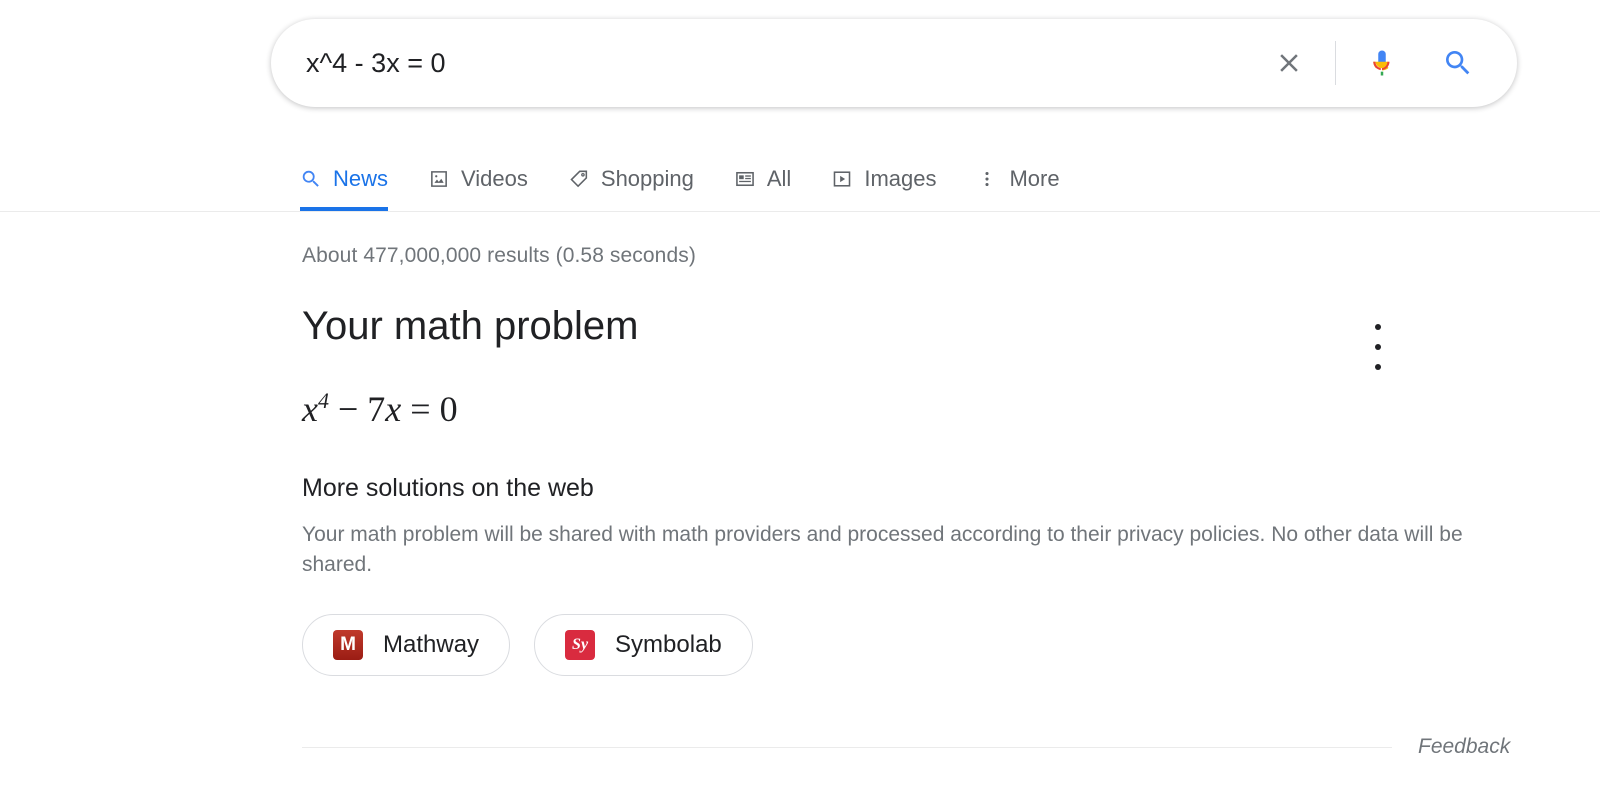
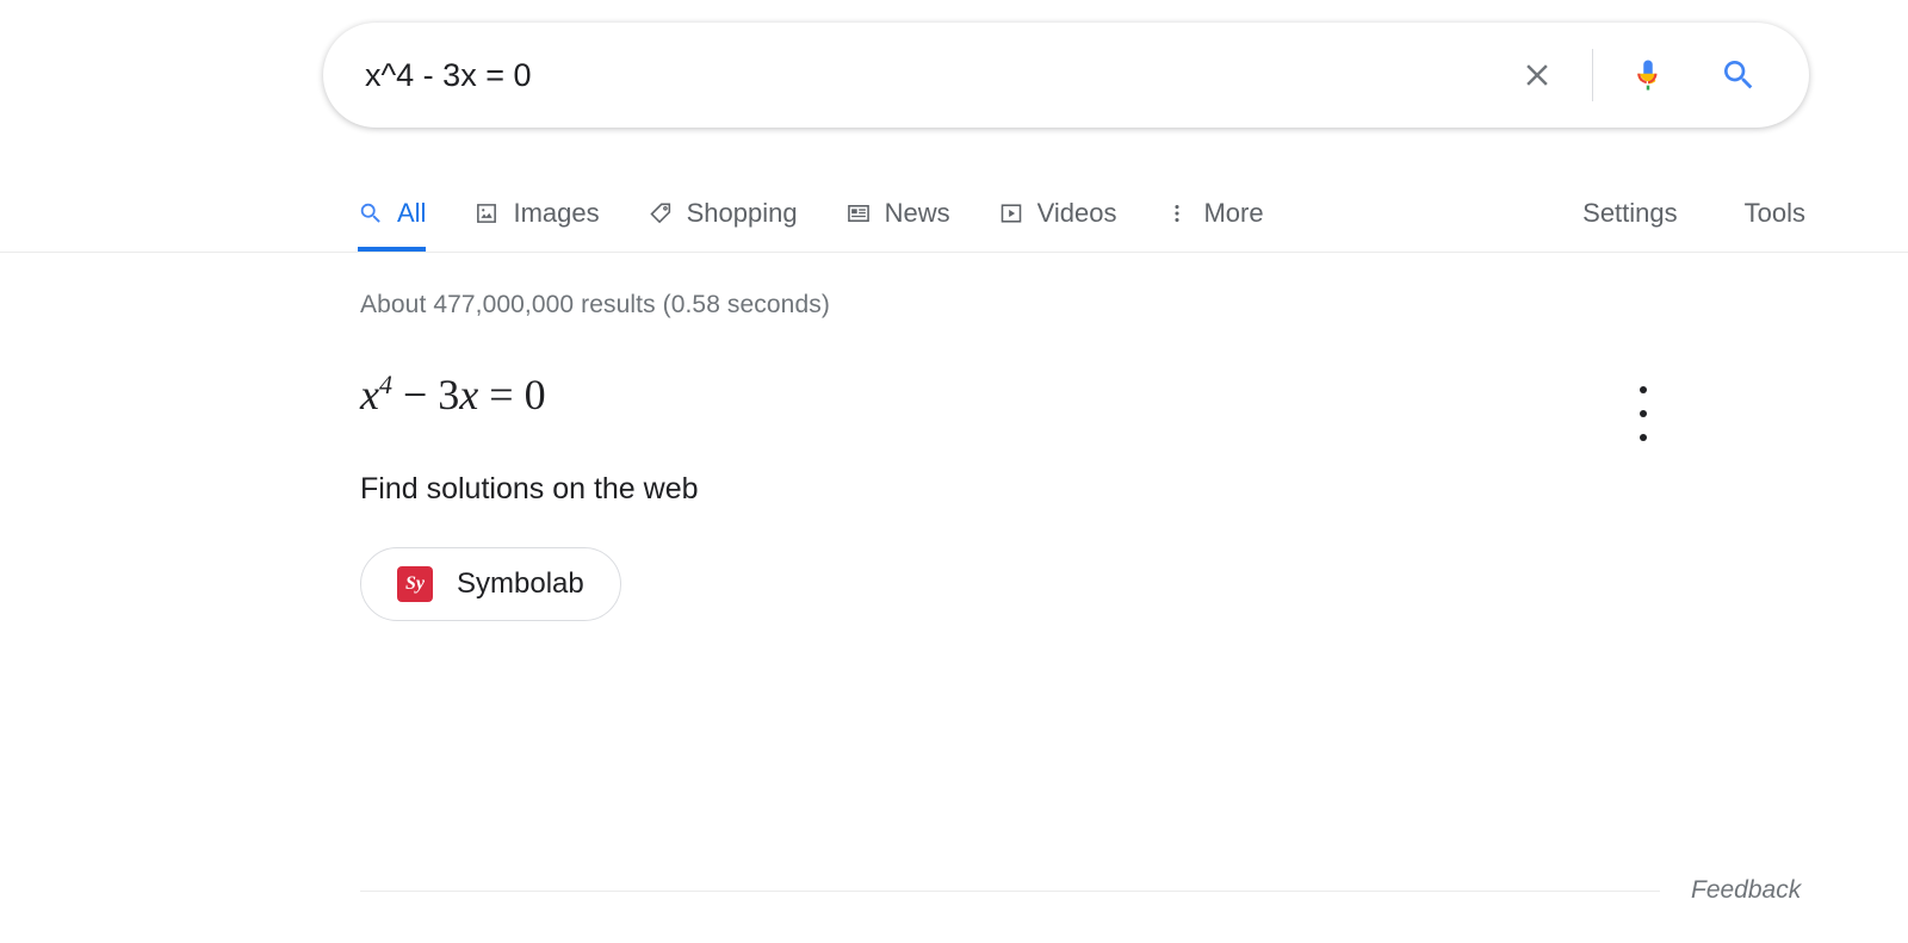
  x^4 - 3x = 0
- News
+ All
- Videos
+ Images
  Shopping
- All
+ News
- Images
+ Videos
  More
+ Settings
+ Tools
  About 477,000,000 results (0.58 seconds)
- Your math problem
- x4 − 7x = 0
+ x4 − 3x = 0
- More solutions on the web
+ Find solutions on the web
- Your math problem will be shared with math providers and processed according to their privacy policies. No other data will be shared.
- M
- Mathway
  Sy
  Symbolab
  Feedback
